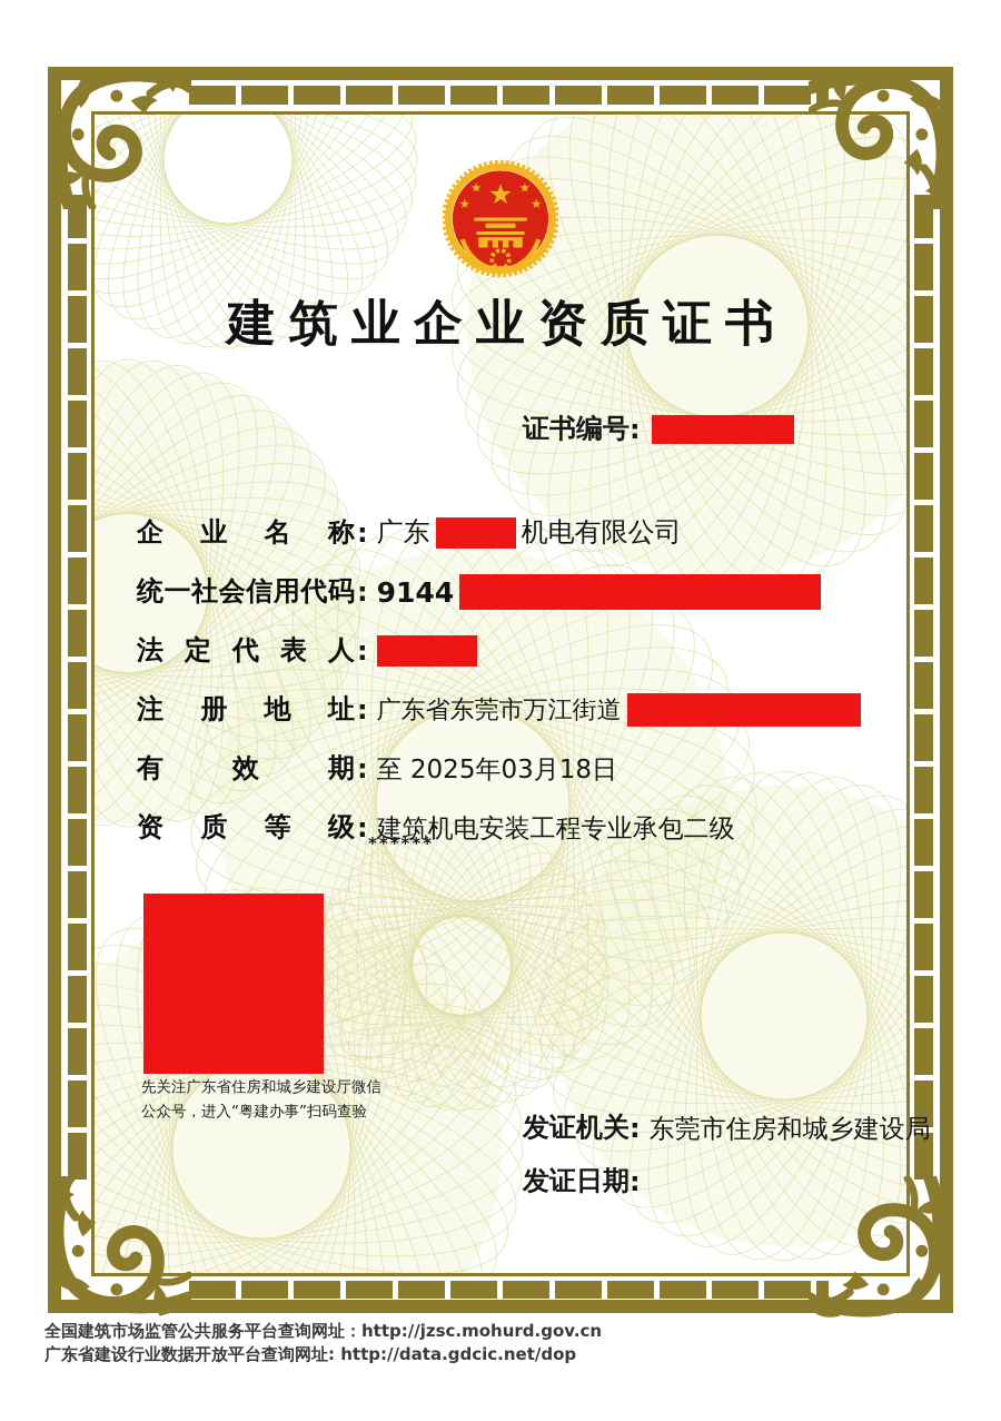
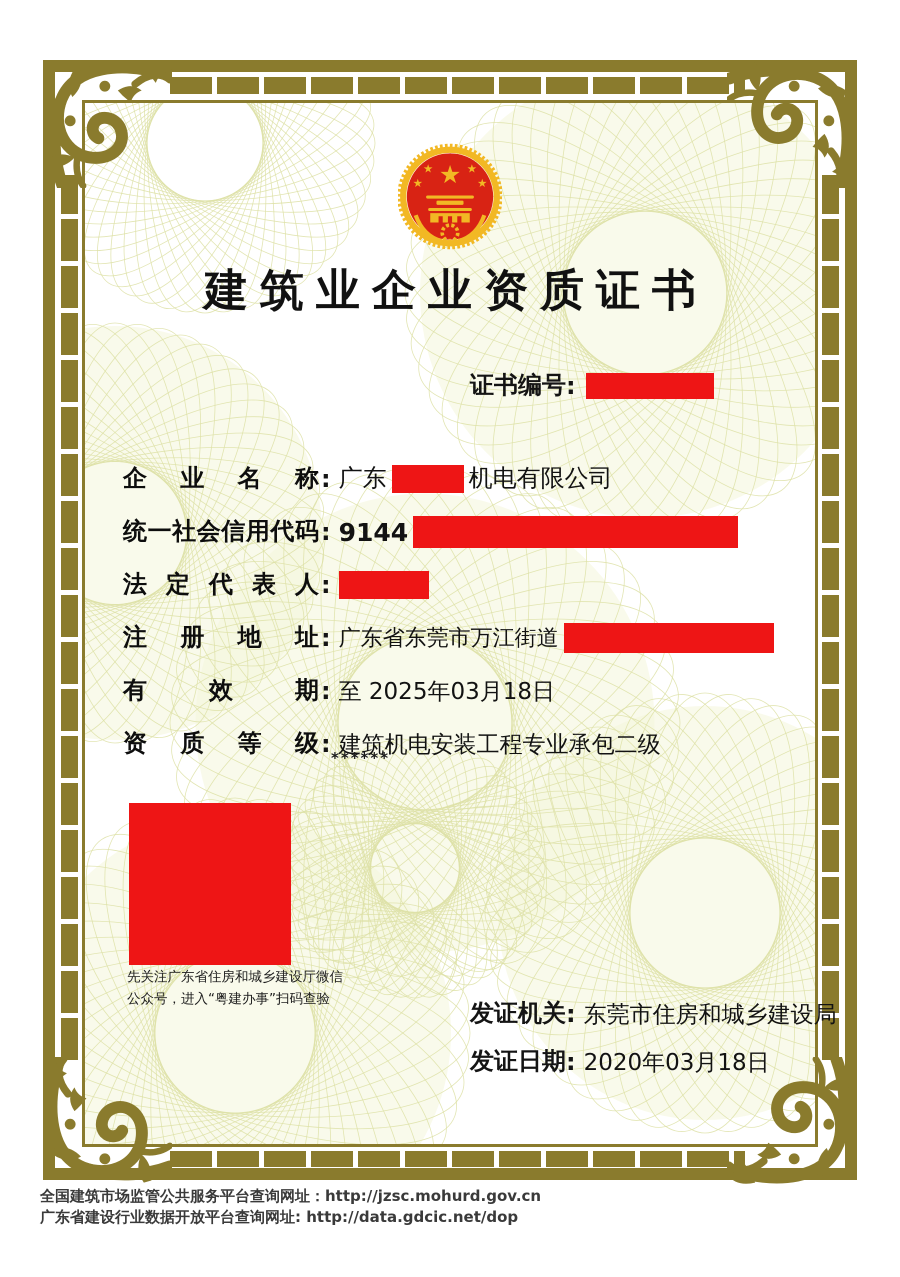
  ★
  ★
  ★
  ★
  ★
  建筑业企业资质证书
  证书编号
  :
  企业名称
  :
  广东
  机电有限公司
  统一社会信用代码
  :
  9144
  法定代表人
  :
  注册地址
  :
  广东省东莞市万江街道
  有效期
  :
  至 2025年03月18日
  资质等级
  :
  建筑机电安装工程专业承包二级
  ******
  先关注广东省住房和城乡建设厅微信
  公众号，进入“粤建办事”扫码查验
  发证机关
  :
  东莞市住房和城乡建设局
  发证日期
  :
+ 2020年03月18日
  全国建筑市场监管公共服务平台查询网址：http://jzsc.mohurd.gov.cn
  广东省建设行业数据开放平台查询网址: http://data.gdcic.net/dop
